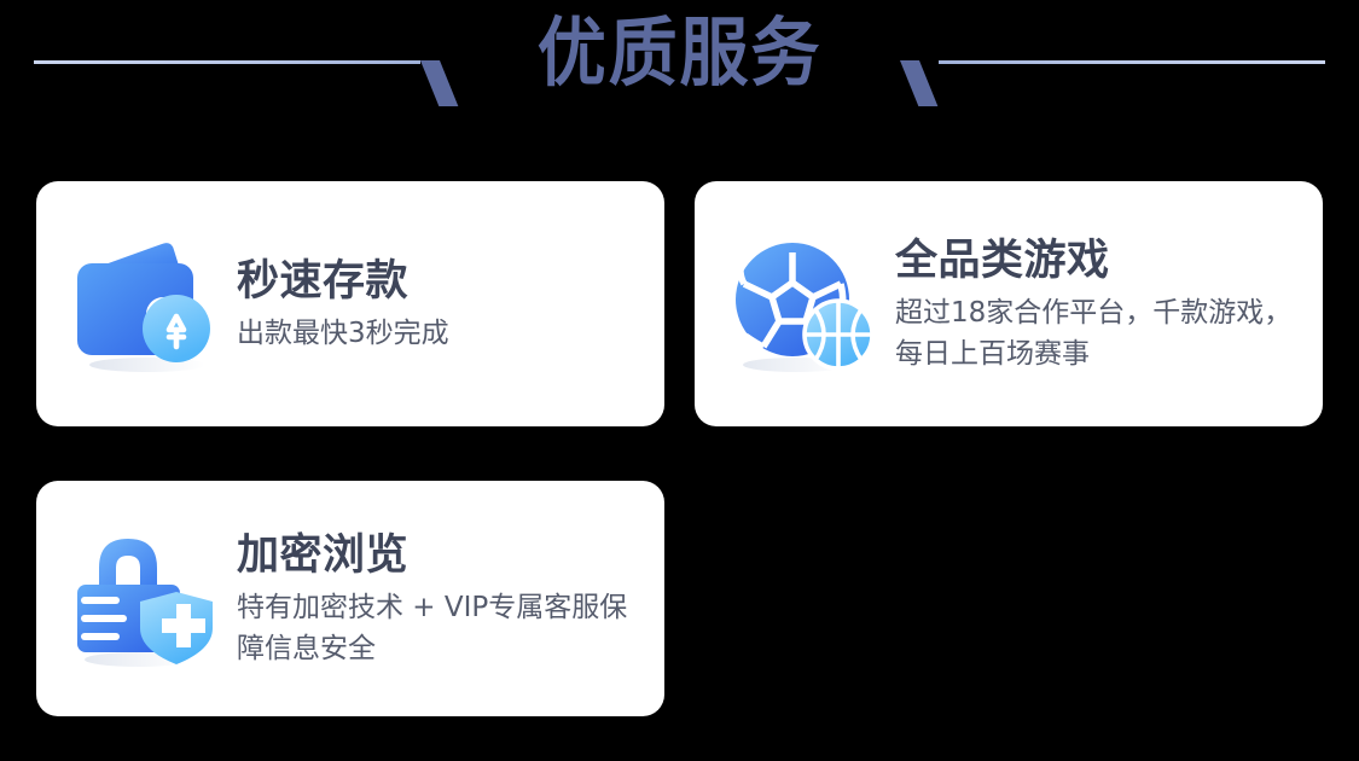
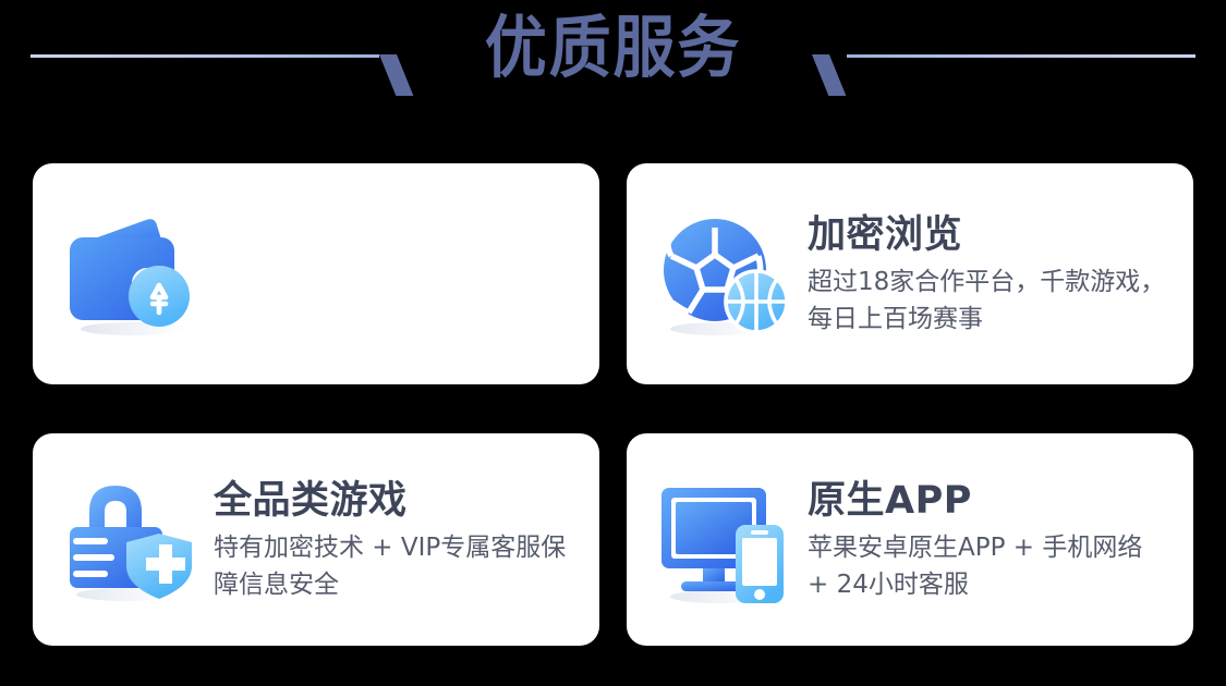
  优质服务
- 秒速存款
- 出款最快3秒完成
- 全品类游戏
+ 加密浏览
  超过18家合作平台，千款游戏，每日上百场赛事
- 加密浏览
+ 全品类游戏
  特有加密技术 + VIP专属客服保障信息安全
+ 原生APP
+ 苹果安卓原生APP + 手机网络 + 24小时客服
